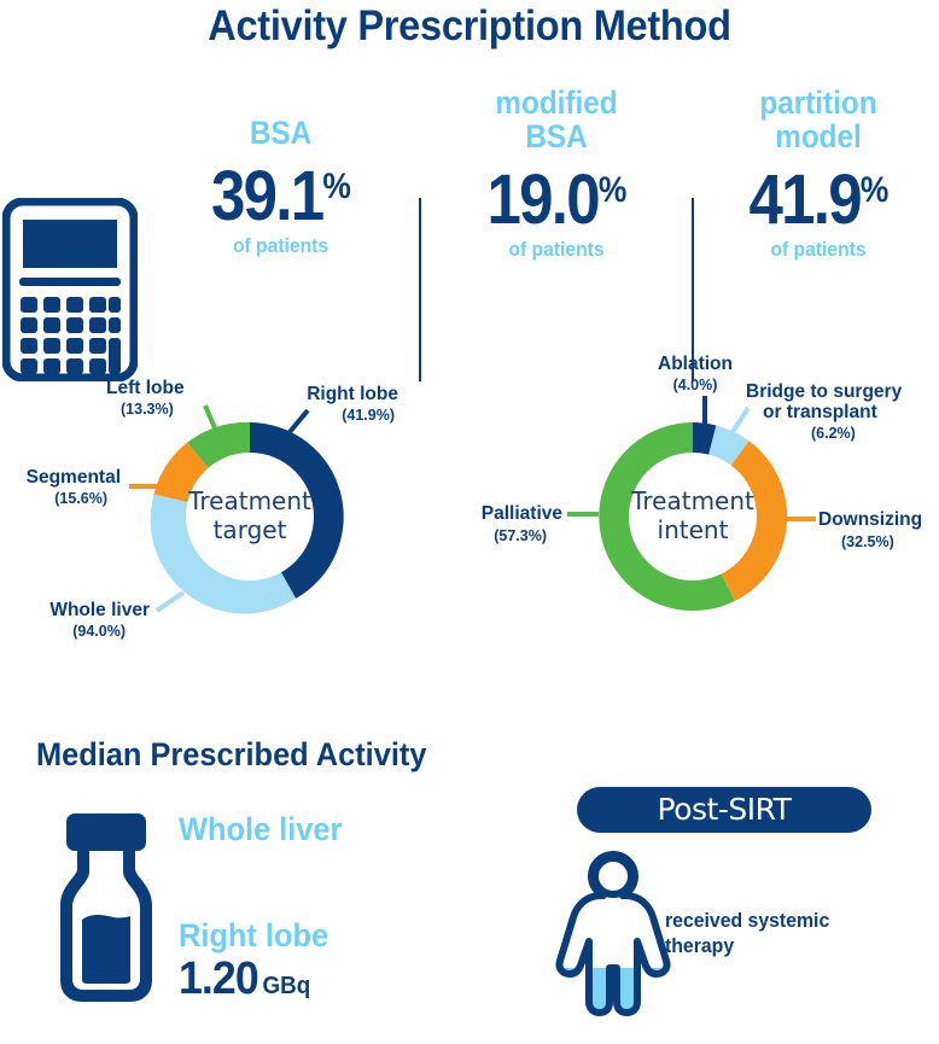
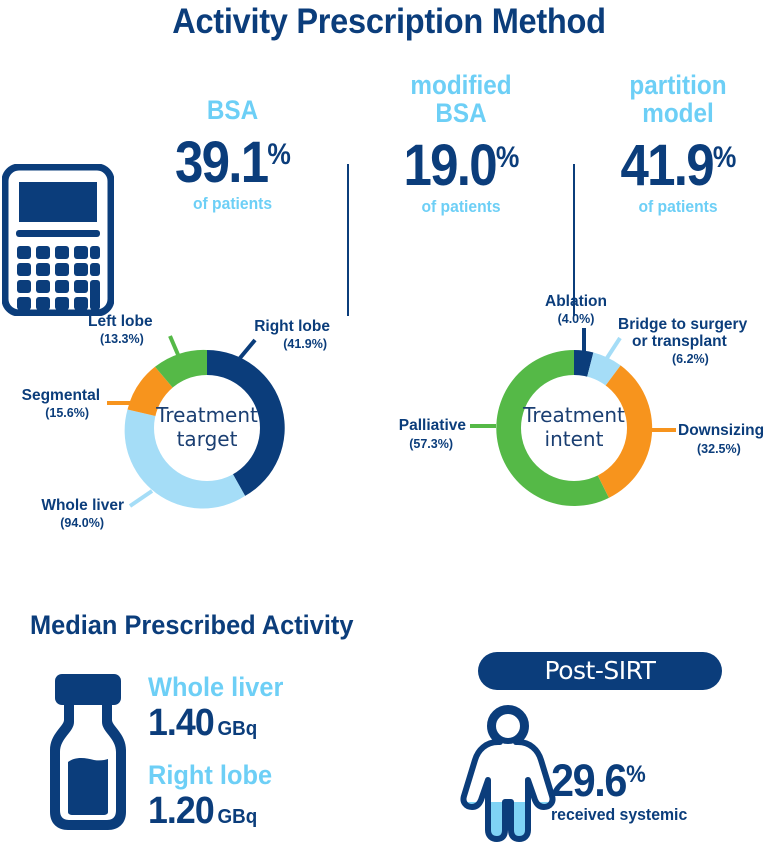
  Activity Prescription Method
  BSA
  39.1%
  of patients
  modified
  BSA
  19.0%
  of patients
  partition
  model
  41.9%
  of patients
  Treatment
  target
  Right lobe
  (41.9%)
  Left lobe
  (13.3%)
  Segmental
  (15.6%)
  Whole liver
  (94.0%)
  Treatment
  intent
  Ablation
  (4.0%)
  Bridge to surgery
  or transplant
  (6.2%)
  Downsizing
  (32.5%)
  Palliative
  (57.3%)
  Median Prescribed Activity
  Whole liver
+ 1.40 GBq
  Right lobe
  1.20 GBq
  Post-SIRT
+ 29.6%
  received systemic
- therapy
